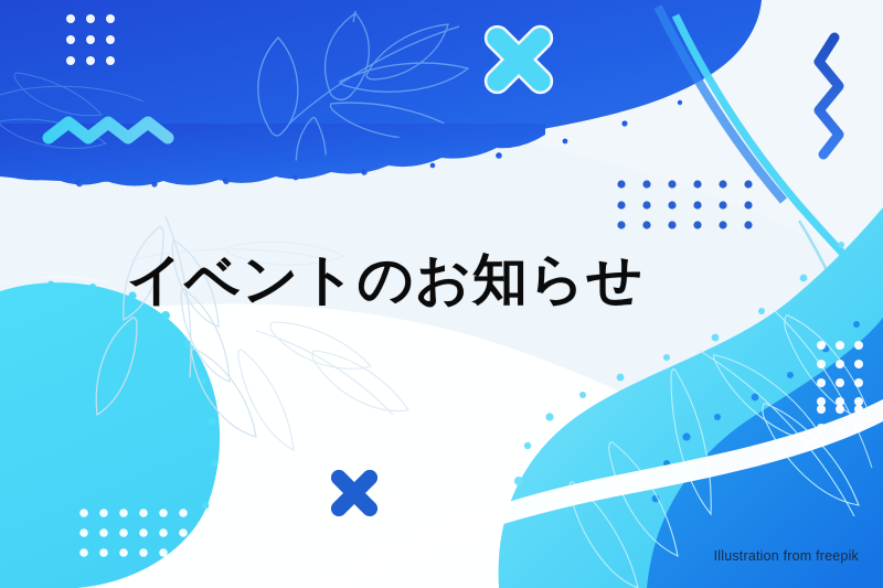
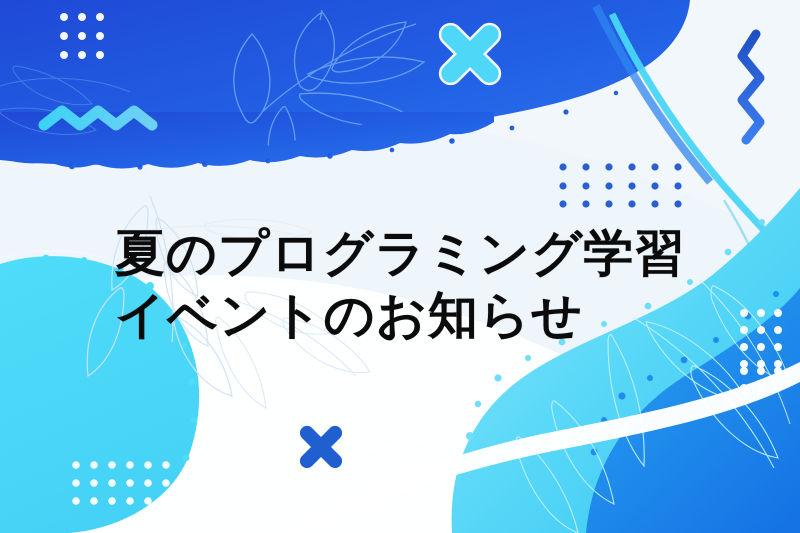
+ 夏のプログラミング学習
  イベントのお知らせ
- Illustration from freepik
